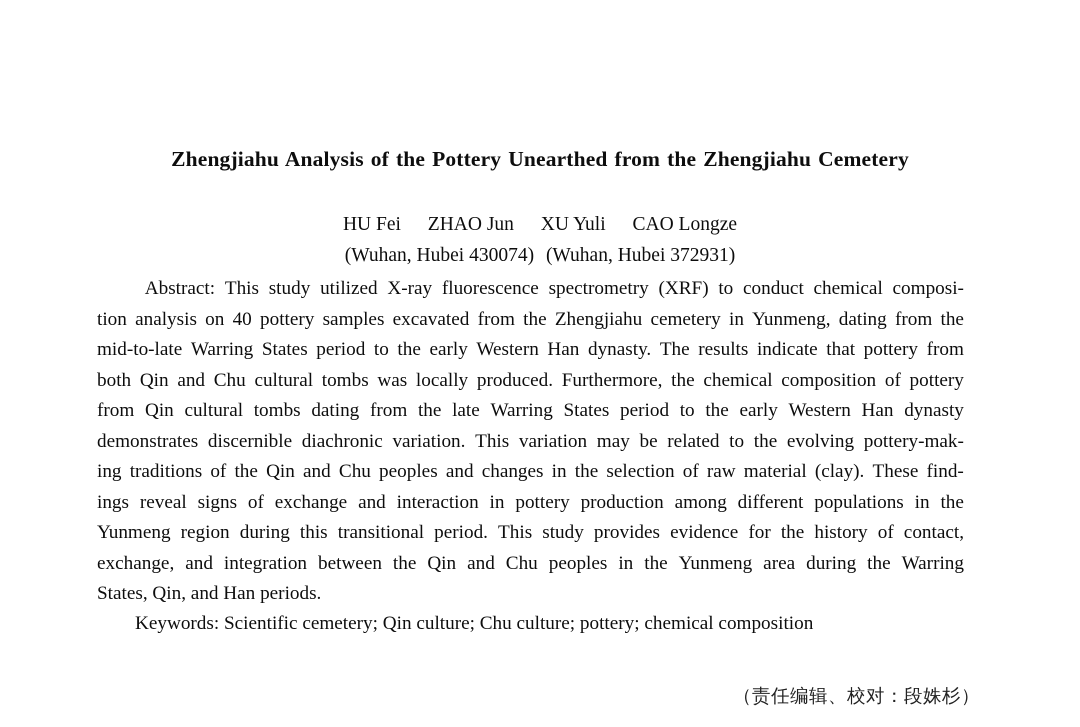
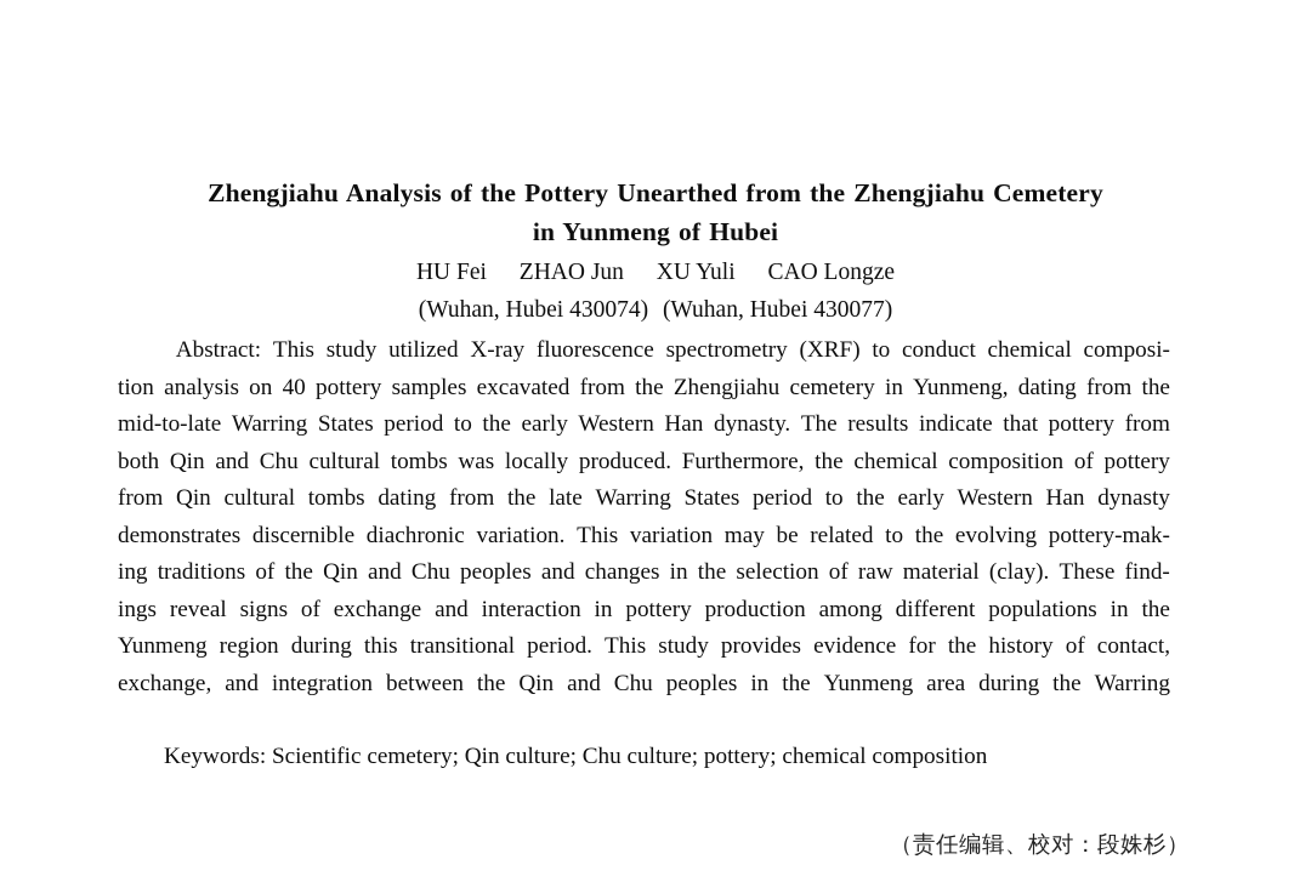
  Zhengjiahu Analysis of the Pottery Unearthed from the Zhengjiahu Cemetery
+ in Yunmeng of Hubei
  HU Fei ZHAO Jun XU Yuli CAO Longze
- (Wuhan, Hubei 430074) (Wuhan, Hubei 372931)
+ (Wuhan, Hubei 430074) (Wuhan, Hubei 430077)
  Abstract:
  This
  study
  utilized
  X-ray
  fluorescence
  spectrometry
  (XRF)
  to
  conduct
  chemical
  composi-
  tion
  analysis
  on
  40
  pottery
  samples
  excavated
  from
  the
  Zhengjiahu
  cemetery
  in
  Yunmeng,
  dating
  from
  the
  mid-to-late
  Warring
  States
  period
  to
  the
  early
  Western
  Han
  dynasty.
  The
  results
  indicate
  that
  pottery
  from
  both
  Qin
  and
  Chu
  cultural
  tombs
  was
  locally
  produced.
  Furthermore,
  the
  chemical
  composition
  of
  pottery
  from
  Qin
  cultural
  tombs
  dating
  from
  the
  late
  Warring
  States
  period
  to
  the
  early
  Western
  Han
  dynasty
  demonstrates
  discernible
  diachronic
  variation.
  This
  variation
  may
  be
  related
  to
  the
  evolving
  pottery-mak-
  ing
  traditions
  of
  the
  Qin
  and
  Chu
  peoples
  and
  changes
  in
  the
  selection
  of
  raw
  material
  (clay).
  These
  find-
  ings
  reveal
  signs
  of
  exchange
  and
  interaction
  in
  pottery
  production
  among
  different
  populations
  in
  the
  Yunmeng
  region
  during
  this
  transitional
  period.
  This
  study
  provides
  evidence
  for
  the
  history
  of
  contact,
  exchange,
  and
  integration
  between
  the
  Qin
  and
  Chu
  peoples
  in
  the
  Yunmeng
  area
  during
  the
  Warring
- States, Qin, and Han periods.
  Keywords: Scientific cemetery; Qin culture; Chu culture; pottery; chemical composition
  （责任编辑、校对：段姝杉）
